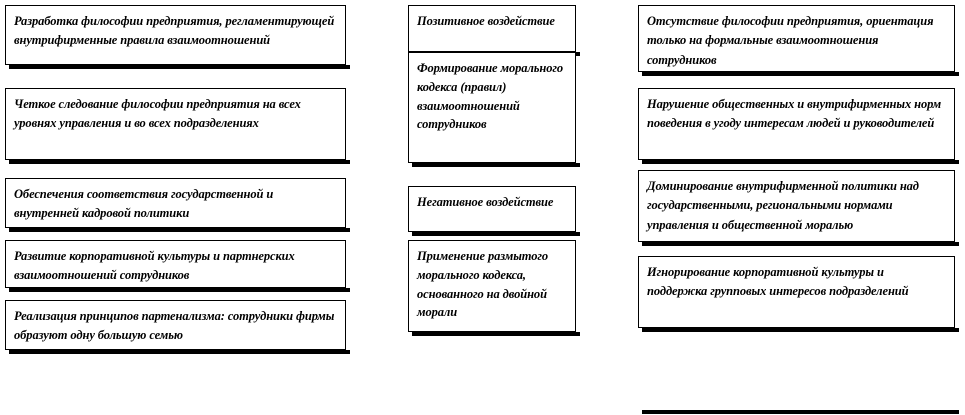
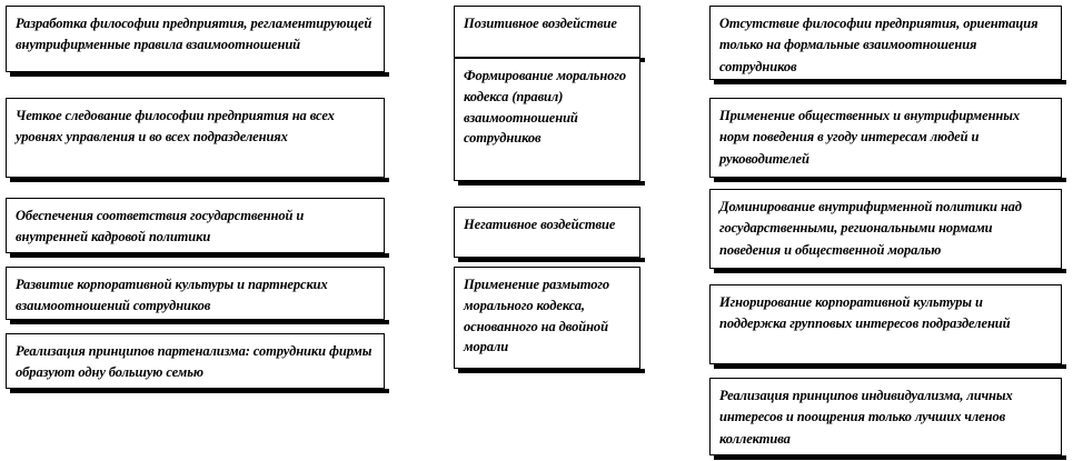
  Разработка философии предприятия, регламентирующей внутрифирменные правила взаимоотношений
  Четкое следование философии предприятия на всех уровнях управления и во всех подразделениях
  Обеспечения соответствия государственной и внутренней кадровой политики
  Развитие корпоративной культуры и партнерских взаимоотношений сотрудников
  Реализация принципов партенализма: сотрудники фирмы образуют одну большую семью
  Позитивное воздействие
  Формирование морального кодекса (правил) взаимоотношений сотрудников
  Негативное воздействие
  Применение размытого морального кодекса, основанного на двойной морали
  Отсутствие философии предприятия, ориентация только на формальные взаимоотношения сотрудников
- Нарушение общественных и внутрифирменных норм поведения в угоду интересам людей и руководителей
+ Применение общественных и внутрифирменных норм поведения в угоду интересам людей и руководителей
- Доминирование внутрифирменной политики над государственными, региональными нормами управления и общественной моралью
+ Доминирование внутрифирменной политики над государственными, региональными нормами поведения и общественной моралью
  Игнорирование корпоративной культуры и поддержка групповых интересов подразделений
+ Реализация принципов индивидуализма, личных интересов и поощрения только лучших членов коллектива
